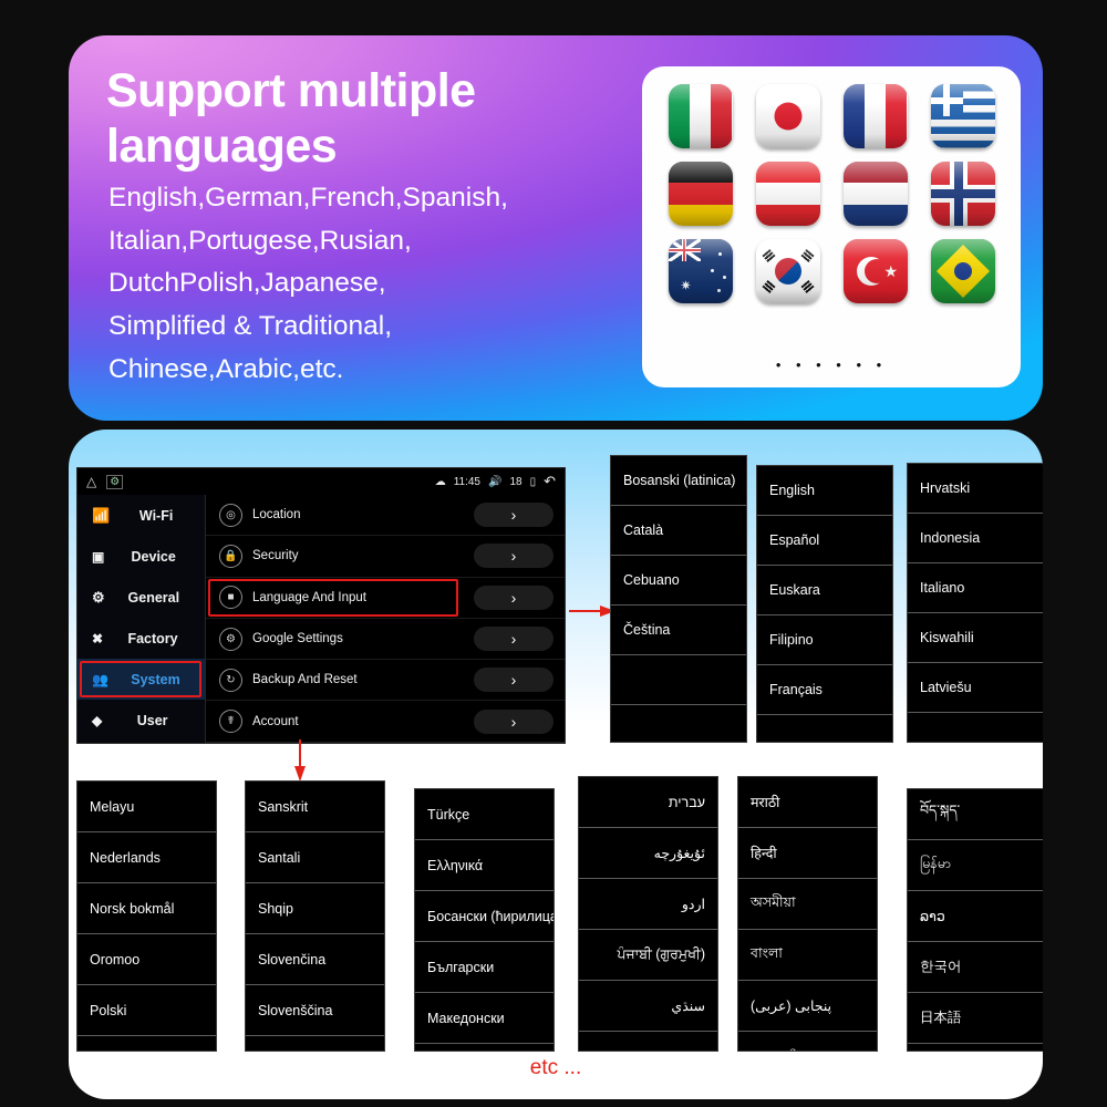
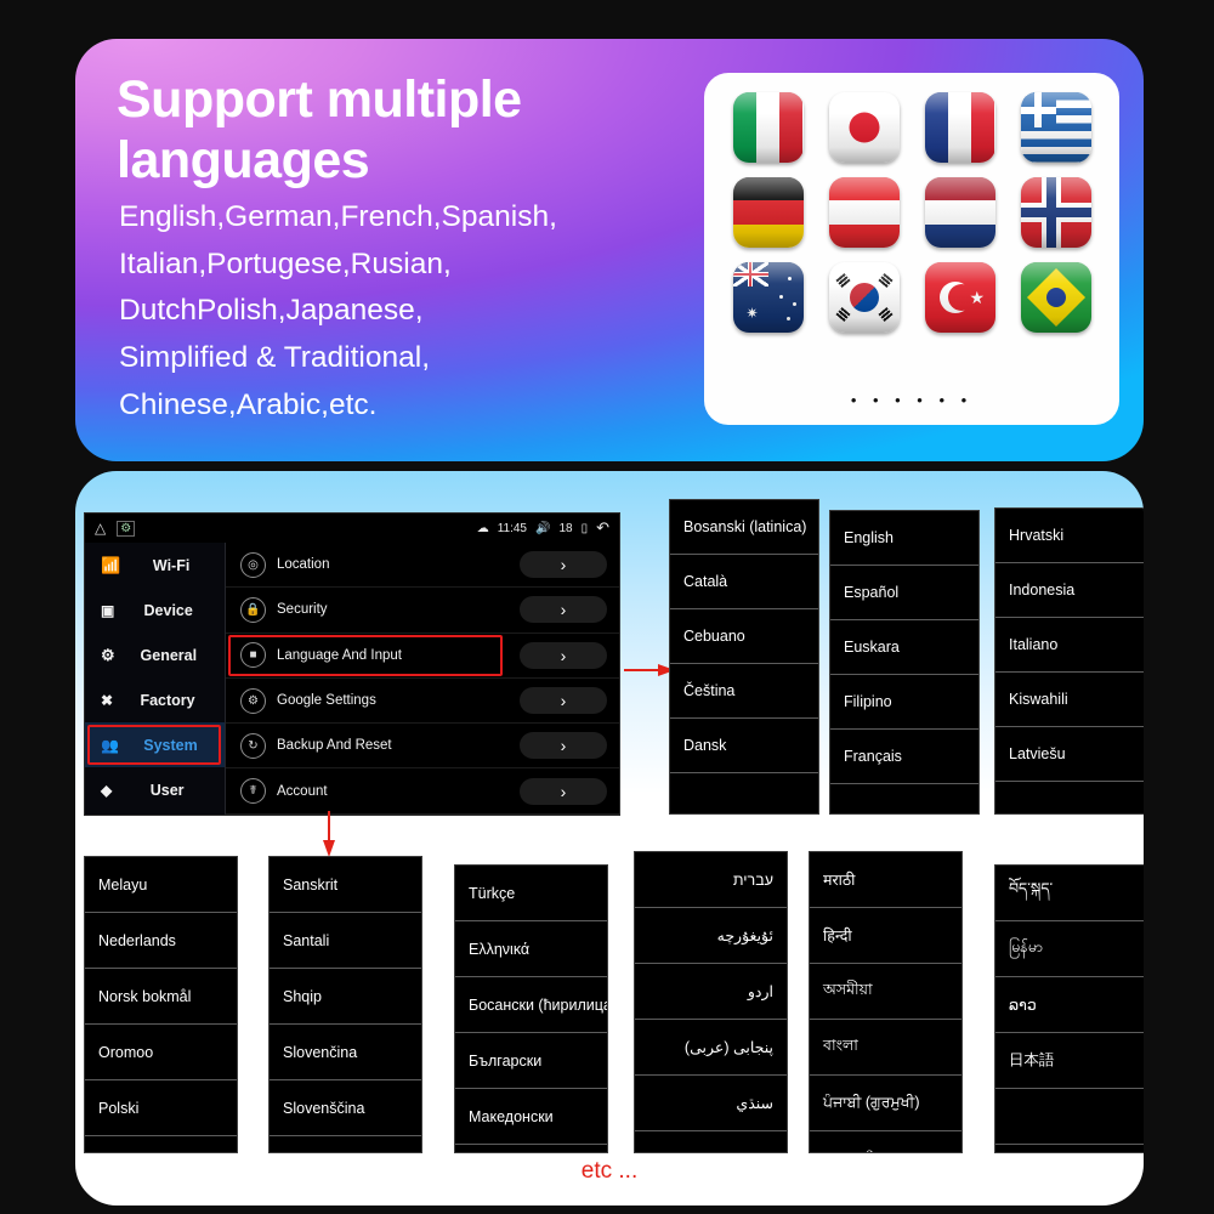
  Support multiple
  languages
  English,German,French,Spanish,
  Italian,Portugese,Rusian,
  DutchPolish,Japanese,
  Simplified & Traditional,
  Chinese,Arabic,etc.
  • • • • • •
  △
  ⚙
  ☁
  11:45
  🔊
  18
  ▯
  ↶
  📶
  Wi-Fi
  ▣
  Device
  ⚙
  General
  ✖
  Factory
  👥
  System
  ◆
  User
  ◎
  Location
  ›
  🔒
  Security
  ›
  ■
  Language And Input
  ›
  ⚙
  Google Settings
  ›
  ↻
  Backup And Reset
  ›
  ☤
  Account
  ›
  Bosanski (latinica)
  Català
  Cebuano
  Čeština
+ Dansk
  English
  Español
  Euskara
  Filipino
  Français
  Hrvatski
  Indonesia
  Italiano
  Kiswahili
  Latviešu
  Melayu
  Nederlands
  Norsk bokmål
  Oromoo
  Polski
  Sanskrit
  Santali
  Shqip
  Slovenčina
  Slovenščina
  Türkçe
  Ελληνικά
  Босански (ћирилиц
  Български
  Македонски
  עברית
  ئۇيغۇرچە
  اردو
- ਪੰਜਾਬੀ (ਗੁਰਮੁਖੀ)
+ پنجابی (عربی)
  سنڌي
  मराठी
  हिन्दी
  অসমীয়া
  বাংলা
- پنجابی (عربی)
+ ਪੰਜਾਬੀ (ਗੁਰਮੁਖੀ)
  བོད་སྐད་
  မြန်မာ
  ລາວ
- 한국어
  日本語
  etc ...
